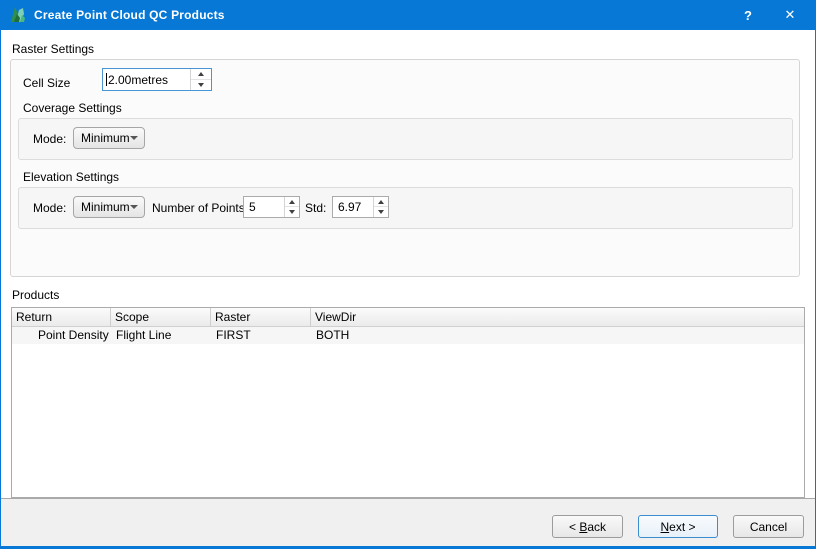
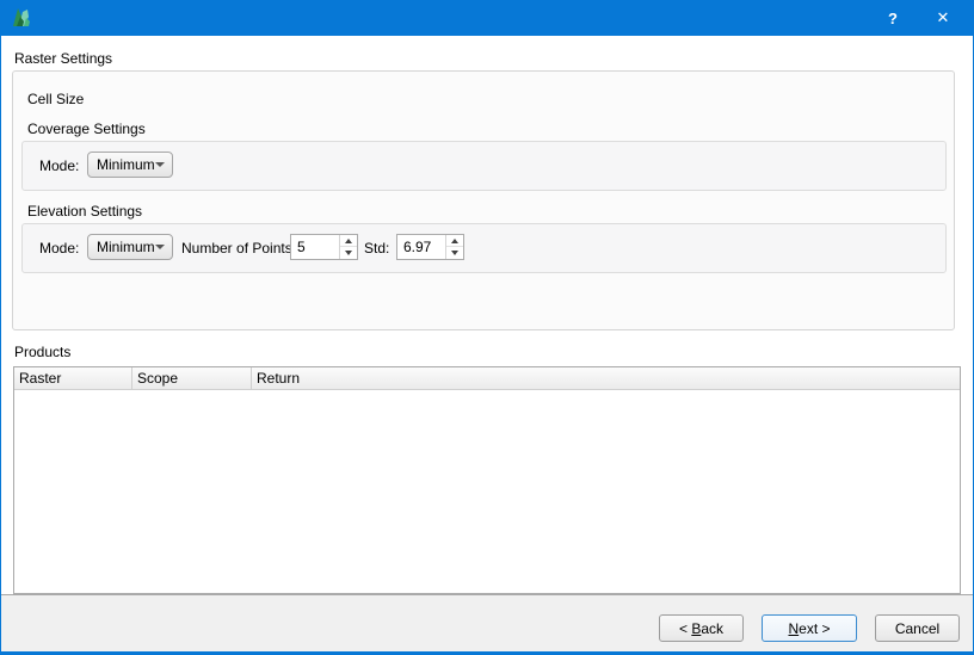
- Create Point Cloud QC Products
  ?
  ✕
  Raster Settings
  Cell Size
- 2.00metres
  Coverage Settings
  Mode:
  Minimum
  Elevation Settings
  Mode:
  Minimum
  Number of Points
  5
  Std:
  6.97
  Products
- Return
+ Raster
  Scope
- Raster
+ Return
- ViewDir
- Point Density
- Flight Line
- FIRST
- BOTH
  <
  B
  ack
  N
  ext >
  Cancel
